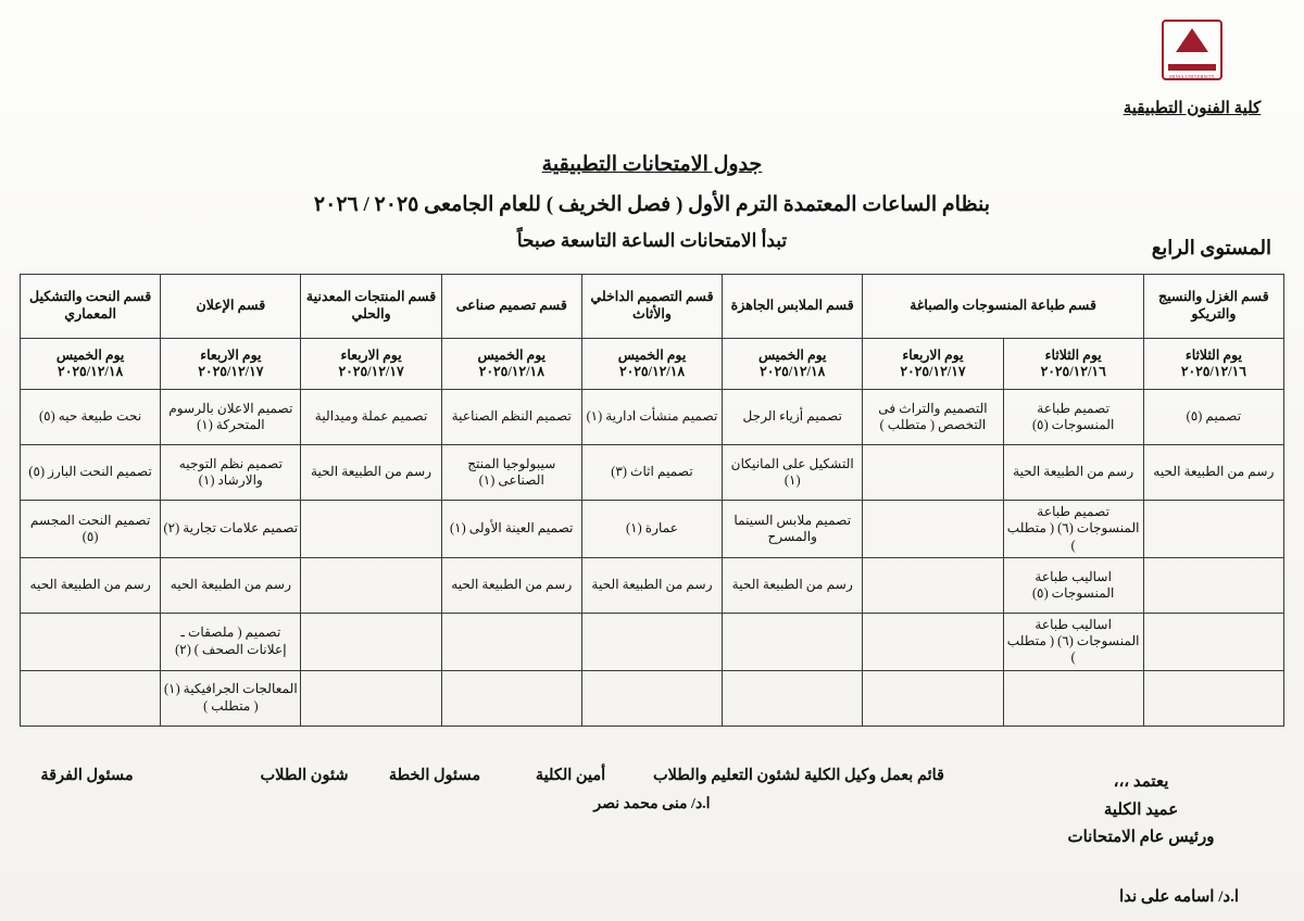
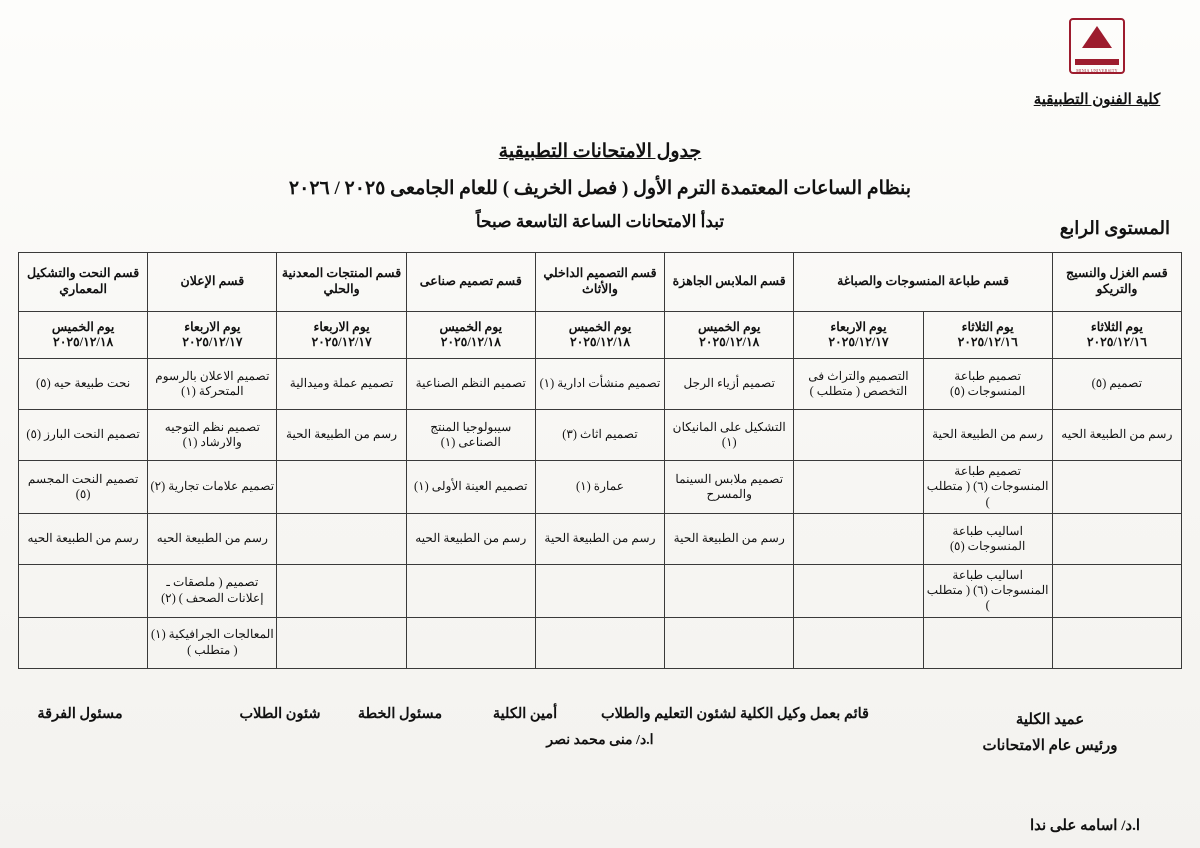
  كلية الفنون التطبيقية
  جدول الامتحانات التطبيقية
  بنظام الساعات المعتمدة الترم الأول ( فصل الخريف ) للعام الجامعى ٢٠٢٥ / ٢٠٢٦
  تبدأ الامتحانات الساعة التاسعة صبحاً
  المستوى الرابع
  قسم الغزل والنسيج والتريكو	قسم طباعة المنسوجات والصباغة	قسم الملابس الجاهزة	قسم التصميم الداخلي والأثاث	قسم تصميم صناعى	قسم المنتجات المعدنية والحلي	قسم الإعلان	قسم النحت والتشكيل المعماري
  يوم الثلاثاء٢٠٢٥/١٢/١٦	يوم الثلاثاء٢٠٢٥/١٢/١٦	يوم الاربعاء٢٠٢٥/١٢/١٧	يوم الخميس٢٠٢٥/١٢/١٨	يوم الخميس٢٠٢٥/١٢/١٨	يوم الخميس٢٠٢٥/١٢/١٨	يوم الاربعاء٢٠٢٥/١٢/١٧	يوم الاربعاء٢٠٢٥/١٢/١٧	يوم الخميس٢٠٢٥/١٢/١٨
  تصميم (٥)	تصميم طباعة المنسوجات (٥)	التصميم والتراث فى التخصص ( متطلب )	تصميم أزياء الرجل	تصميم منشأت ادارية (١)	تصميم النظم الصناعية	تصميم عملة وميدالية	تصميم الاعلان بالرسوم المتحركة (١)	نحت طبيعة حيه (٥)
  رسم من الطبيعة الحيه	رسم من الطبيعة الحية		التشكيل على المانيكان (١)	تصميم اثاث (٣)	سيبولوجيا المنتج الصناعى (١)	رسم من الطبيعة الحية	تصميم نظم التوجيه والارشاد (١)	تصميم النحت البارز (٥)
  	تصميم طباعة المنسوجات (٦) ( متطلب )		تصميم ملابس السينما والمسرح	عمارة (١)	تصميم العينة الأولى (١)		تصميم علامات تجارية (٢)	تصميم النحت المجسم (٥)
  	اساليب طباعة المنسوجات (٥)		رسم من الطبيعة الحية	رسم من الطبيعة الحية	رسم من الطبيعة الحيه		رسم من الطبيعة الحيه	رسم من الطبيعة الحيه
  	اساليب طباعة المنسوجات (٦) ( متطلب )						تصميم ( ملصقات ـ إعلانات الصحف ) (٢)
  							المعالجات الجرافيكية (١) ( متطلب )
  مسئول الفرقة
  شئون الطلاب
  مسئول الخطة
  أمين الكلية
  قائم بعمل وكيل الكلية لشئون التعليم والطلاب
  ا.د/ منى محمد نصر
- يعتمد ،،،
  عميد الكلية
  ورئيس عام الامتحانات
  ا.د/ اسامه على ندا
